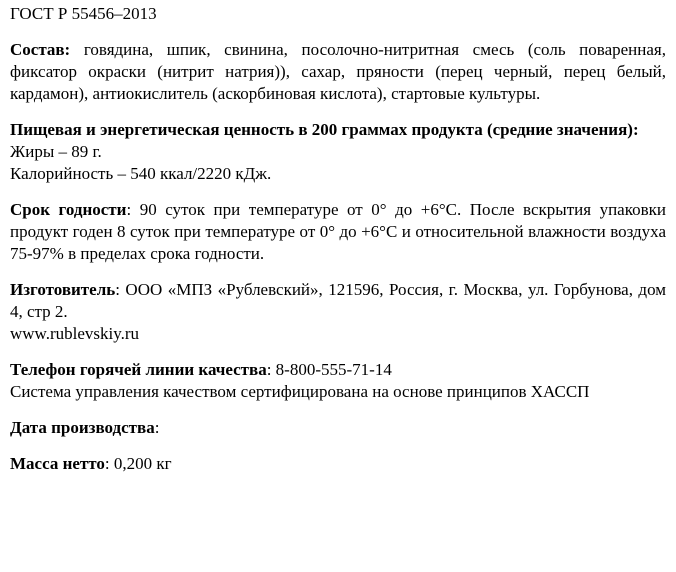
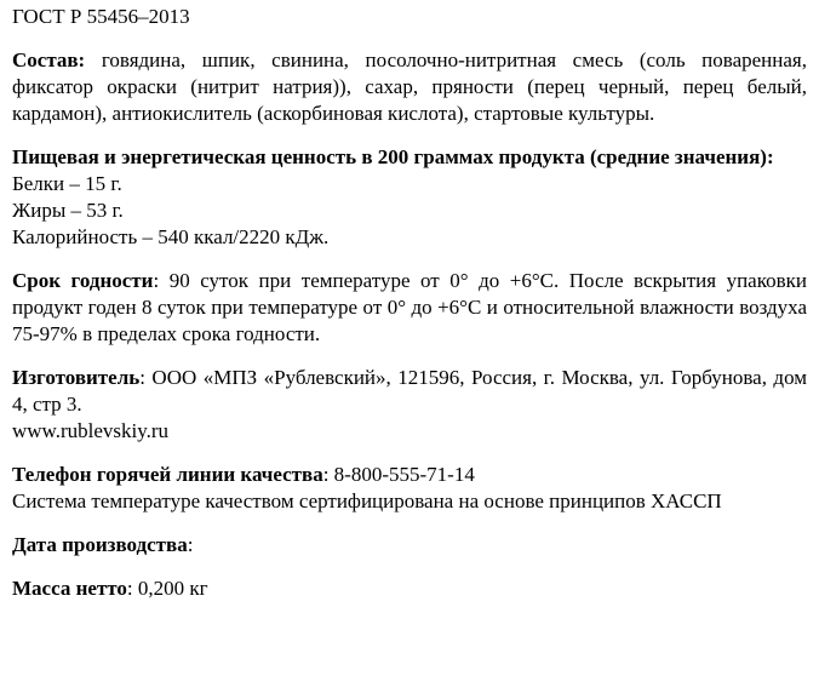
  ГОСТ Р 55456–2013
  Состав: говядина, шпик, свинина, посолочно-нитритная смесь (соль поваренная, фиксатор окраски (нитрит натрия)), сахар, пряности (перец черный, перец белый, кардамон), антиокислитель (аскорбиновая кислота), стартовые культуры.
  Пищевая и энергетическая ценность в 200 граммах продукта (средние значения):
+ Белки – 15 г.
- Жиры – 89 г.
+ Жиры – 53 г.
  Калорийность – 540 ккал/2220 кДж.
  Срок годности: 90 суток при температуре от 0° до +6°С. После вскрытия упаковки продукт годен 8 суток при температуре от 0° до +6°С и относительной влажности воздуха 75-97% в пределах срока годности.
- Изготовитель: ООО «МПЗ «Рублевский», 121596, Россия, г. Москва, ул. Горбунова, дом 4, стр 2.
+ Изготовитель: ООО «МПЗ «Рублевский», 121596, Россия, г. Москва, ул. Горбунова, дом 4, стр 3.
  www.rublevskiy.ru
  Телефон горячей линии качества: 8-800-555-71-14
- Система управления качеством сертифицирована на основе принципов ХАССП
+ Система температуре качеством сертифицирована на основе принципов ХАССП
  Дата производства:
  Масса нетто: 0,200 кг
